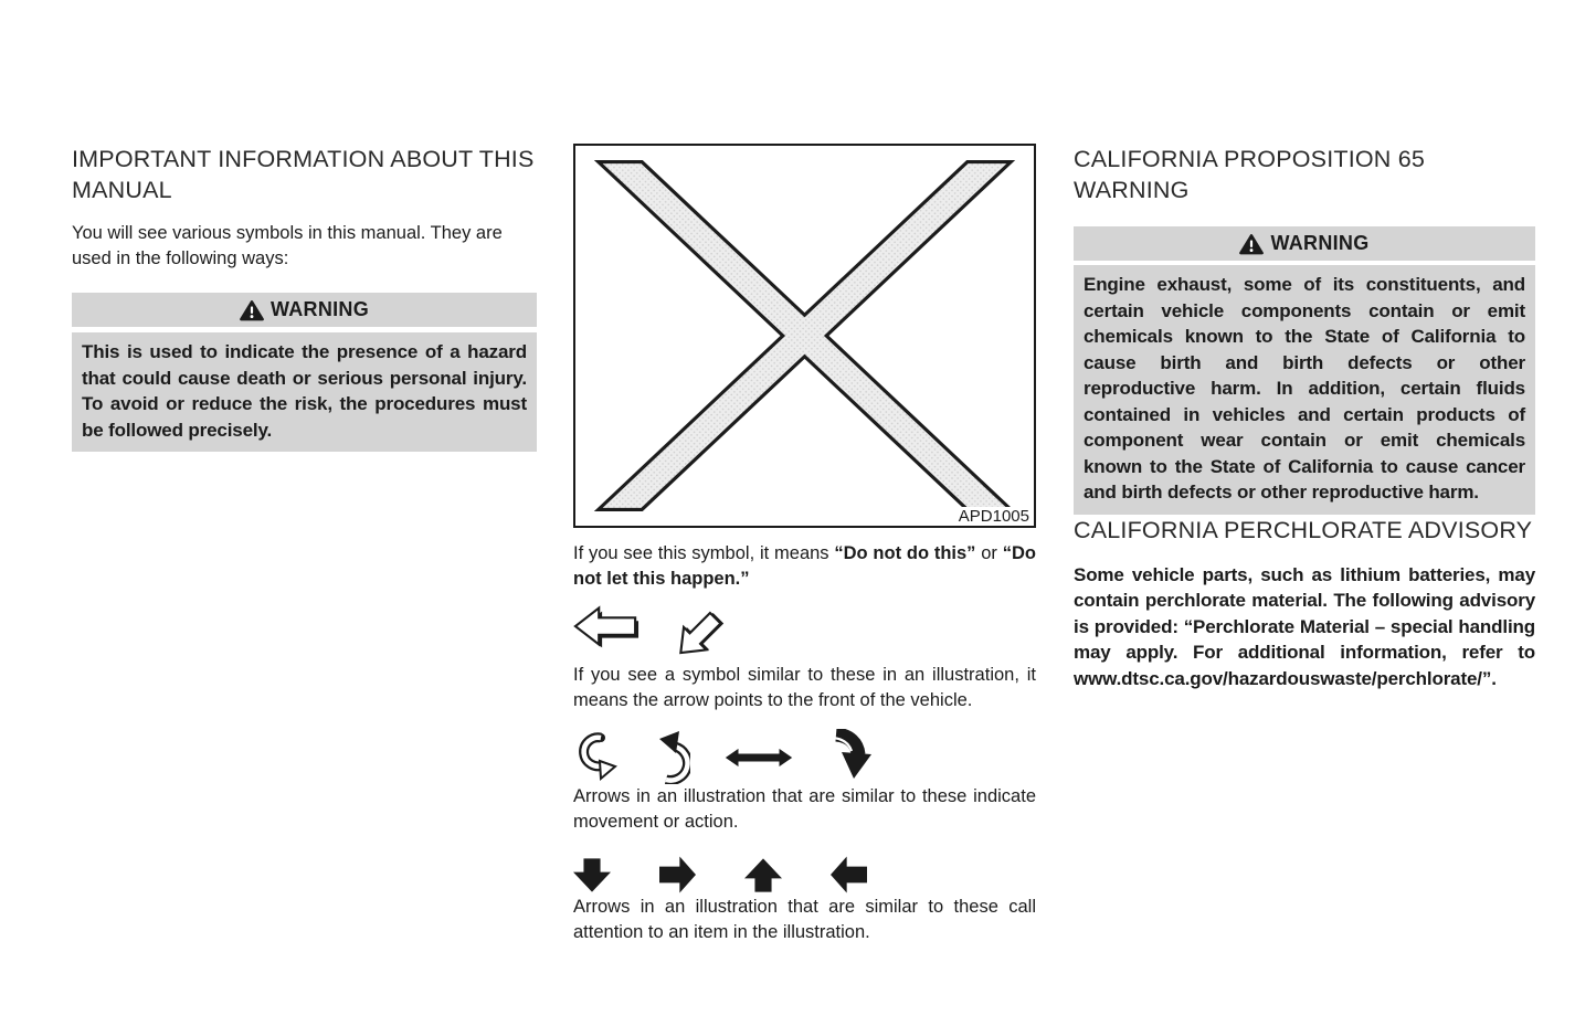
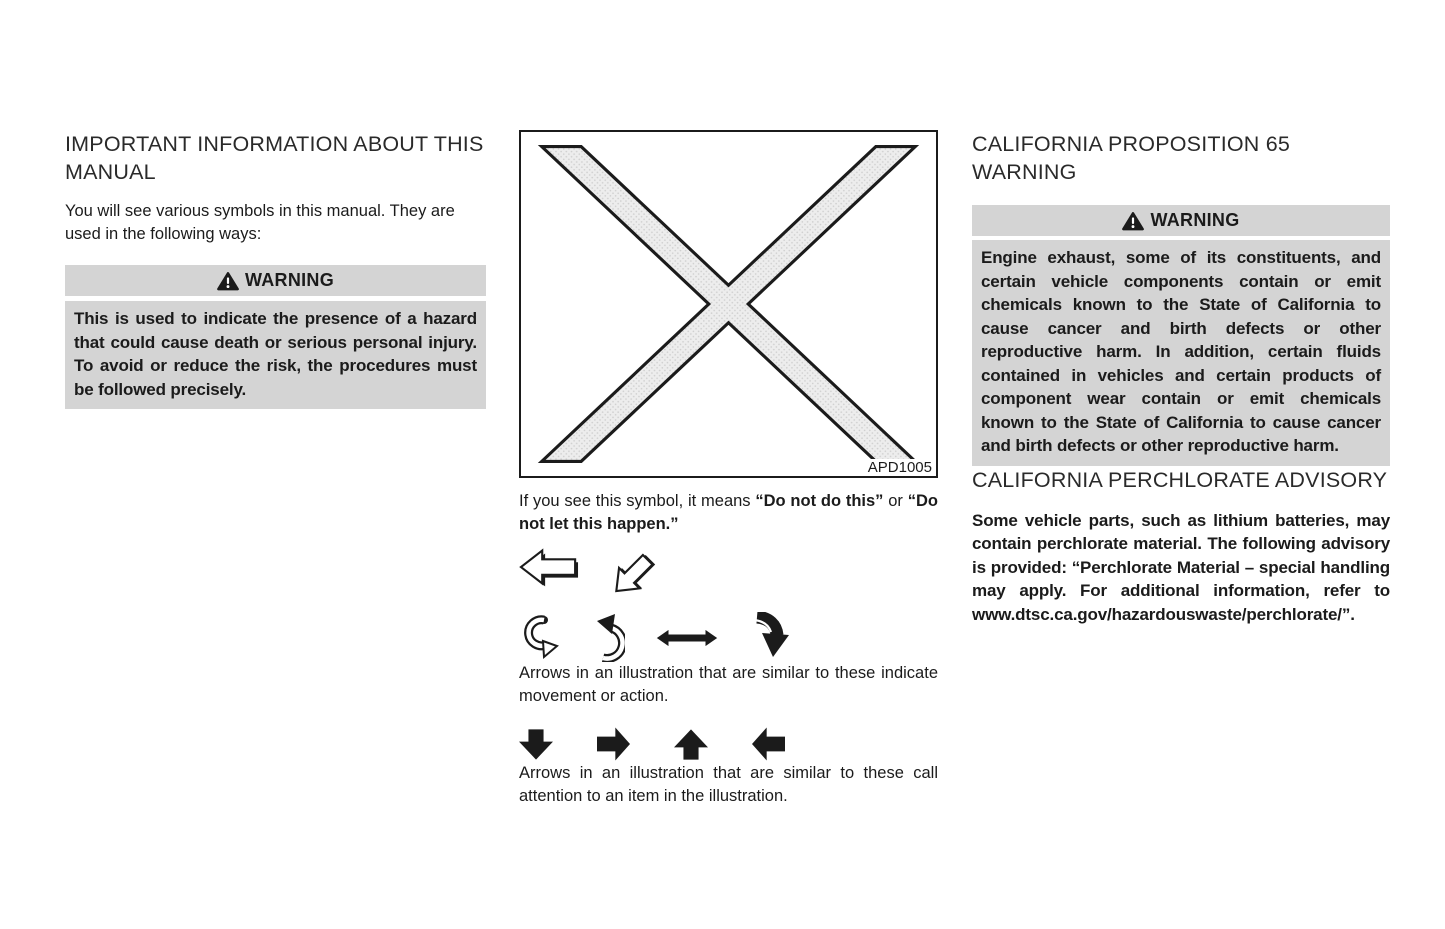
  IMPORTANT INFORMATION ABOUT THIS MANUAL
  You will see various symbols in this manual. They are used in the following ways:
  WARNING
  This is used to indicate the presence of a hazard that could cause death or serious personal injury. To avoid or reduce the risk, the procedures must be followed precisely.
  APD1005
  If you see this symbol, it means “Do not do this” or “Do not let this happen.”
- If you see a symbol similar to these in an illustra­tion, it means the arrow points to the front of the vehicle.
  Arrows in an illustration that are similar to these indicate movement or action.
  Arrows in an illustration that are similar to these call attention to an item in the illustration.
  CALIFORNIA PROPOSITION 65 WARNING
  WARNING
- Engine exhaust, some of its constituents, and certain vehicle components contain or emit chemicals known to the State of California to cause birth and birth de­fects or other reproductive harm. In addi­tion, certain fluids contained in vehicles and certain products of component wear contain or emit chemicals known to the State of California to cause cancer and birth defects or other reproductive harm.
+ Engine exhaust, some of its constituents, and certain vehicle components contain or emit chemicals known to the State of California to cause cancer and birth de­fects or other reproductive harm. In addi­tion, certain fluids contained in vehicles and certain products of component wear contain or emit chemicals known to the State of California to cause cancer and birth defects or other reproductive harm.
  CALIFORNIA PERCHLORATE ADVISORY
  Some vehicle parts, such as lithium batter­ies, may contain perchlorate material. The following advisory is provided: “Perchlo­rate Material – special handling may apply. For additional information, refer to www.dtsc.ca.gov/hazardouswaste/perchlorate/”.
